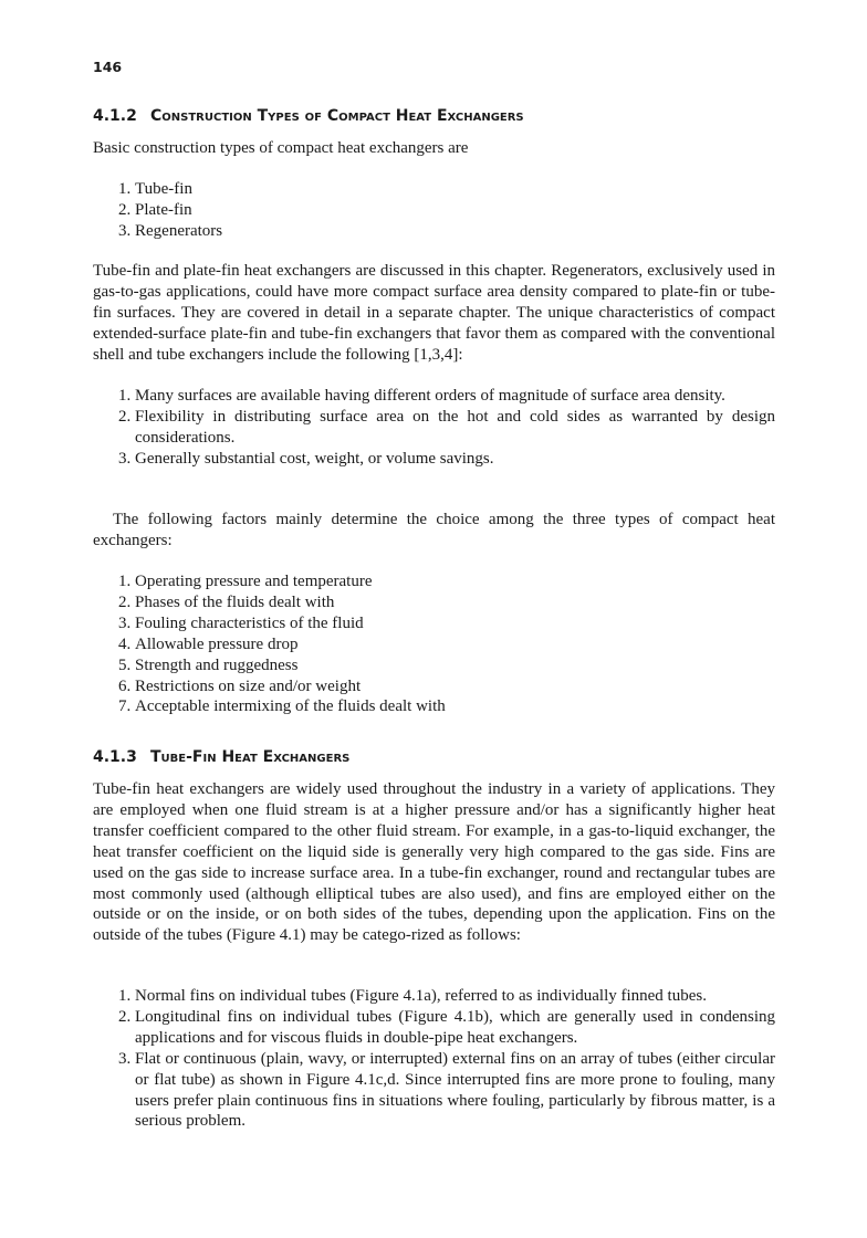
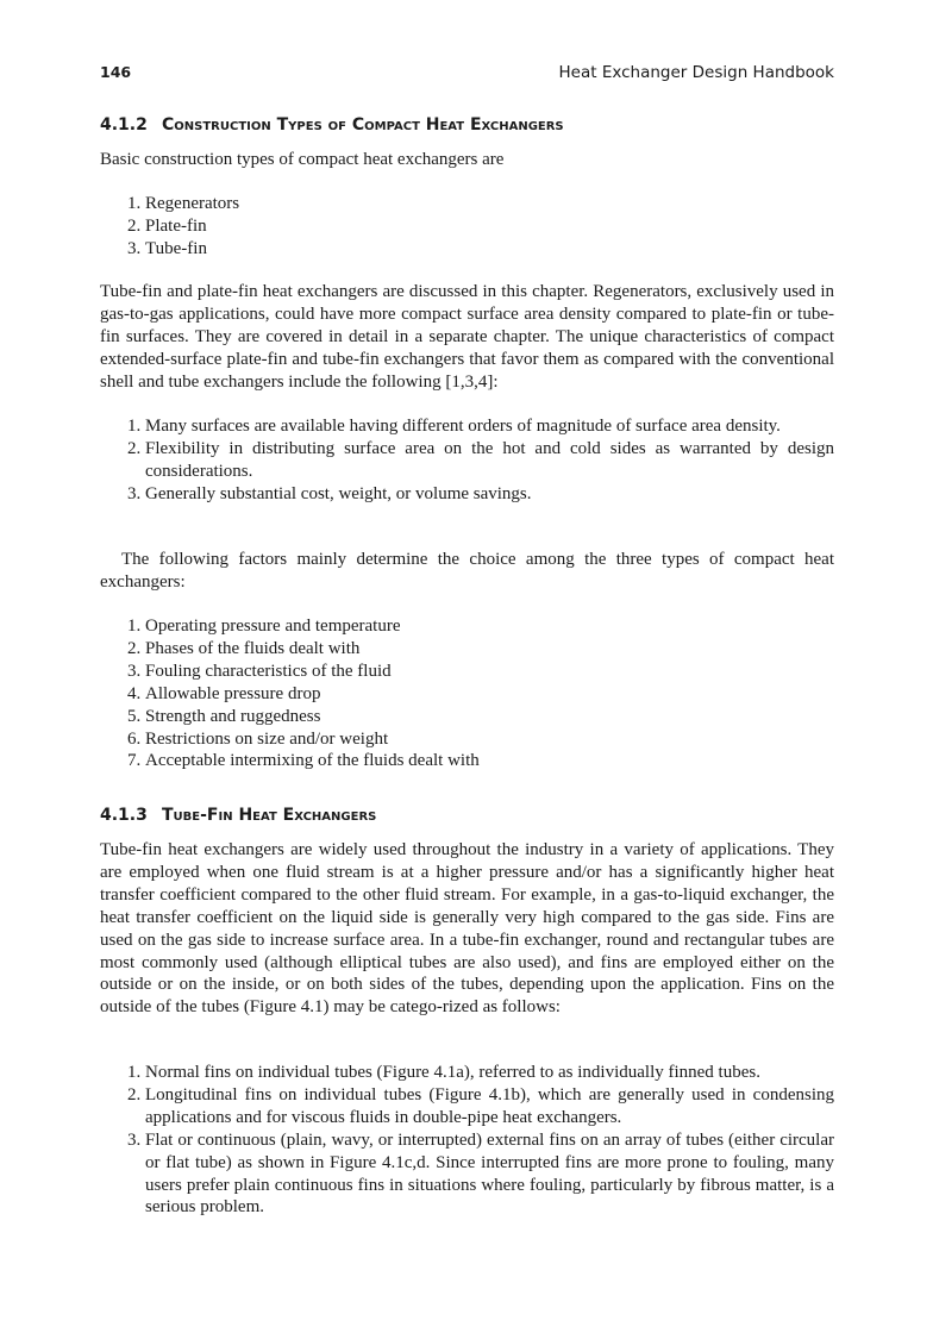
  146
+ Heat Exchanger Design Handbook
  4.1.2 Construction Types of Compact Heat Exchangers
  Basic construction types of compact heat exchangers are
- Tube-fin
+ Regenerators
  Plate-fin
- Regenerators
+ Tube-fin
  Tube-fin and plate-fin heat exchangers are discussed in this chapter. Regenerators, exclusively used in gas-to-gas applications, could have more compact surface area density compared to plate-fin or tube-fin surfaces. They are covered in detail in a separate chapter. The unique characteristics of compact extended-surface plate-fin and tube-fin exchangers that favor them as compared with the conventional shell and tube exchangers include the following [1,3,4]:
  Many surfaces are available having different orders of magnitude of surface area density.
  Flexibility in distributing surface area on the hot and cold sides as warranted by design considerations.
  Generally substantial cost, weight, or volume savings.
  The following factors mainly determine the choice among the three types of compact heat exchangers:
  Operating pressure and temperature
  Phases of the fluids dealt with
  Fouling characteristics of the fluid
  Allowable pressure drop
  Strength and ruggedness
  Restrictions on size and/or weight
  Acceptable intermixing of the fluids dealt with
  4.1.3 Tube-Fin Heat Exchangers
  Tube-fin heat exchangers are widely used throughout the industry in a variety of applications. They are employed when one fluid stream is at a higher pressure and/or has a significantly higher heat transfer coefficient compared to the other fluid stream. For example, in a gas-to-liquid exchanger, the heat transfer coefficient on the liquid side is generally very high compared to the gas side. Fins are used on the gas side to increase surface area. In a tube-fin exchanger, round and rectangular tubes are most commonly used (although elliptical tubes are also used), and fins are employed either on the outside or on the inside, or on both sides of the tubes, depending upon the application. Fins on the outside of the tubes (Figure 4.1) may be catego-rized as follows:
  Normal fins on individual tubes (Figure 4.1a), referred to as individually finned tubes.
  Longitudinal fins on individual tubes (Figure 4.1b), which are generally used in condensing applications and for viscous fluids in double-pipe heat exchangers.
  Flat or continuous (plain, wavy, or interrupted) external fins on an array of tubes (either circular or flat tube) as shown in Figure 4.1c,d. Since interrupted fins are more prone to fouling, many users prefer plain continuous fins in situations where fouling, particularly by fibrous matter, is a serious problem.
